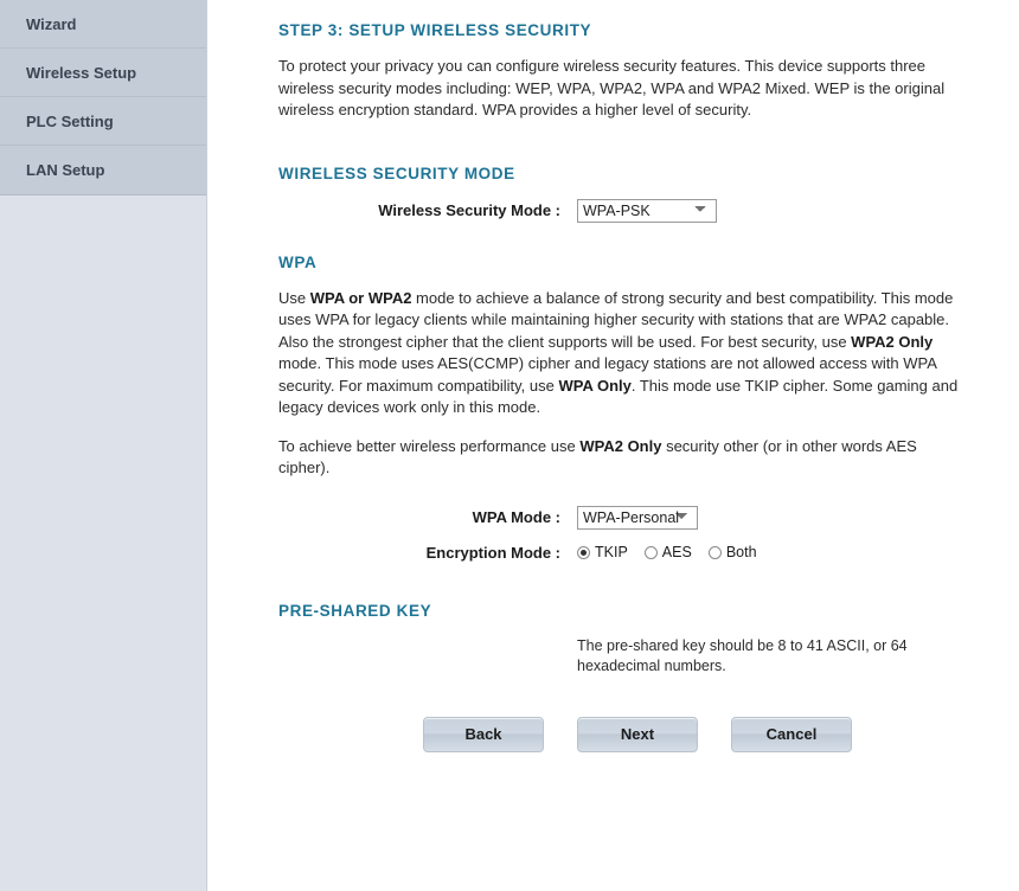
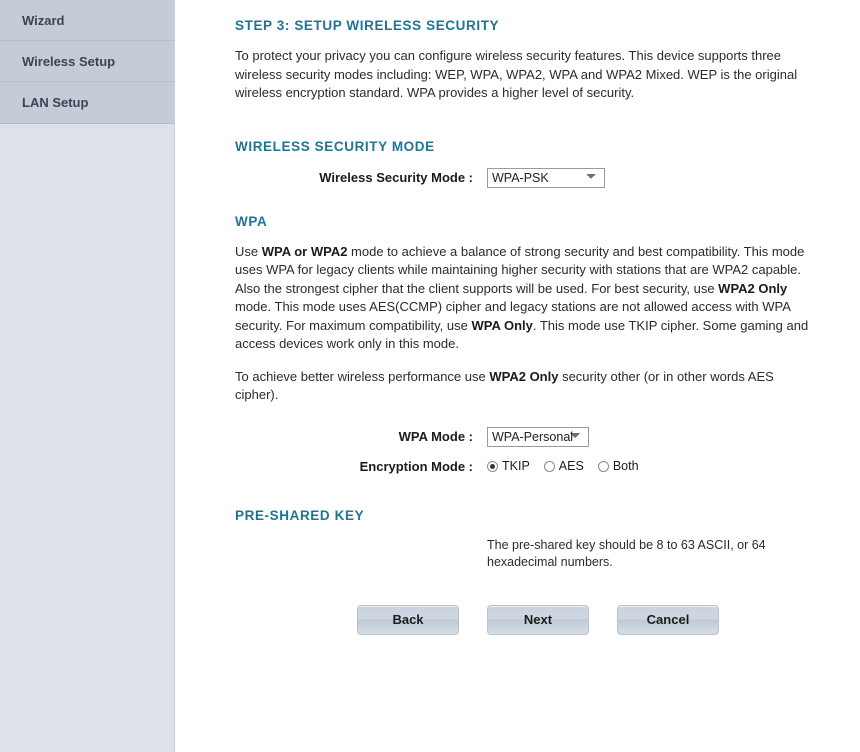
  Wizard
  Wireless Setup
- PLC Setting
  LAN Setup
  STEP 3: SETUP WIRELESS SECURITY
  To protect your privacy you can configure wireless security features. This device supports three wireless security modes including: WEP, WPA, WPA2, WPA and WPA2 Mixed. WEP is the original wireless encryption standard. WPA provides a higher level of security.
  WIRELESS SECURITY MODE
  Wireless Security Mode :
  WPA-PSK
  WPA
- Use WPA or WPA2 mode to achieve a balance of strong security and best compatibility. This mode uses WPA for legacy clients while maintaining higher security with stations that are WPA2 capable. Also the strongest cipher that the client supports will be used. For best security, use WPA2 Only mode. This mode uses AES(CCMP) cipher and legacy stations are not allowed access with WPA security. For maximum compatibility, use WPA Only. This mode use TKIP cipher. Some gaming and legacy devices work only in this mode.
+ Use WPA or WPA2 mode to achieve a balance of strong security and best compatibility. This mode uses WPA for legacy clients while maintaining higher security with stations that are WPA2 capable. Also the strongest cipher that the client supports will be used. For best security, use WPA2 Only mode. This mode uses AES(CCMP) cipher and legacy stations are not allowed access with WPA security. For maximum compatibility, use WPA Only. This mode use TKIP cipher. Some gaming and access devices work only in this mode.
  To achieve better wireless performance use WPA2 Only security other (or in other words AES cipher).
  WPA Mode :
  WPA-Personal
  Encryption Mode :
  TKIP
  AES
  Both
  PRE-SHARED KEY
- The pre-shared key should be 8 to 41 ASCII, or 64 hexadecimal numbers.
+ The pre-shared key should be 8 to 63 ASCII, or 64 hexadecimal numbers.
  Back
  Next
  Cancel
